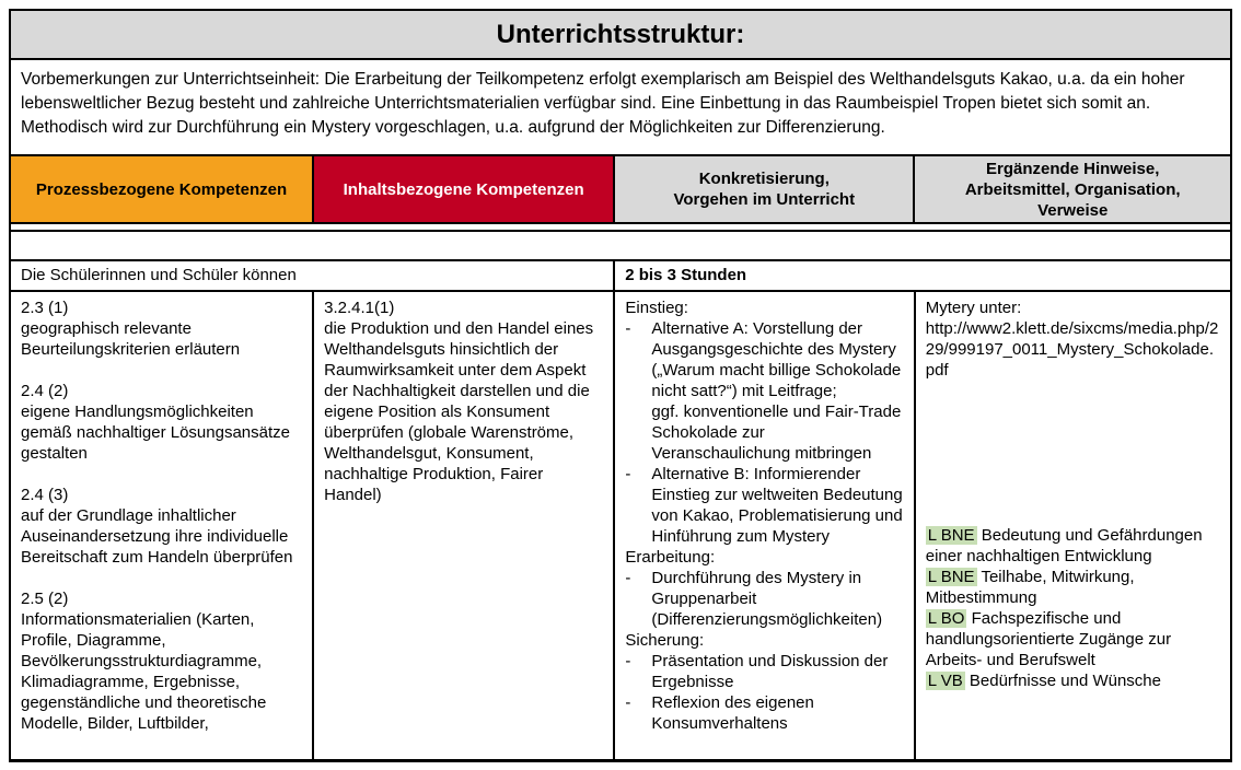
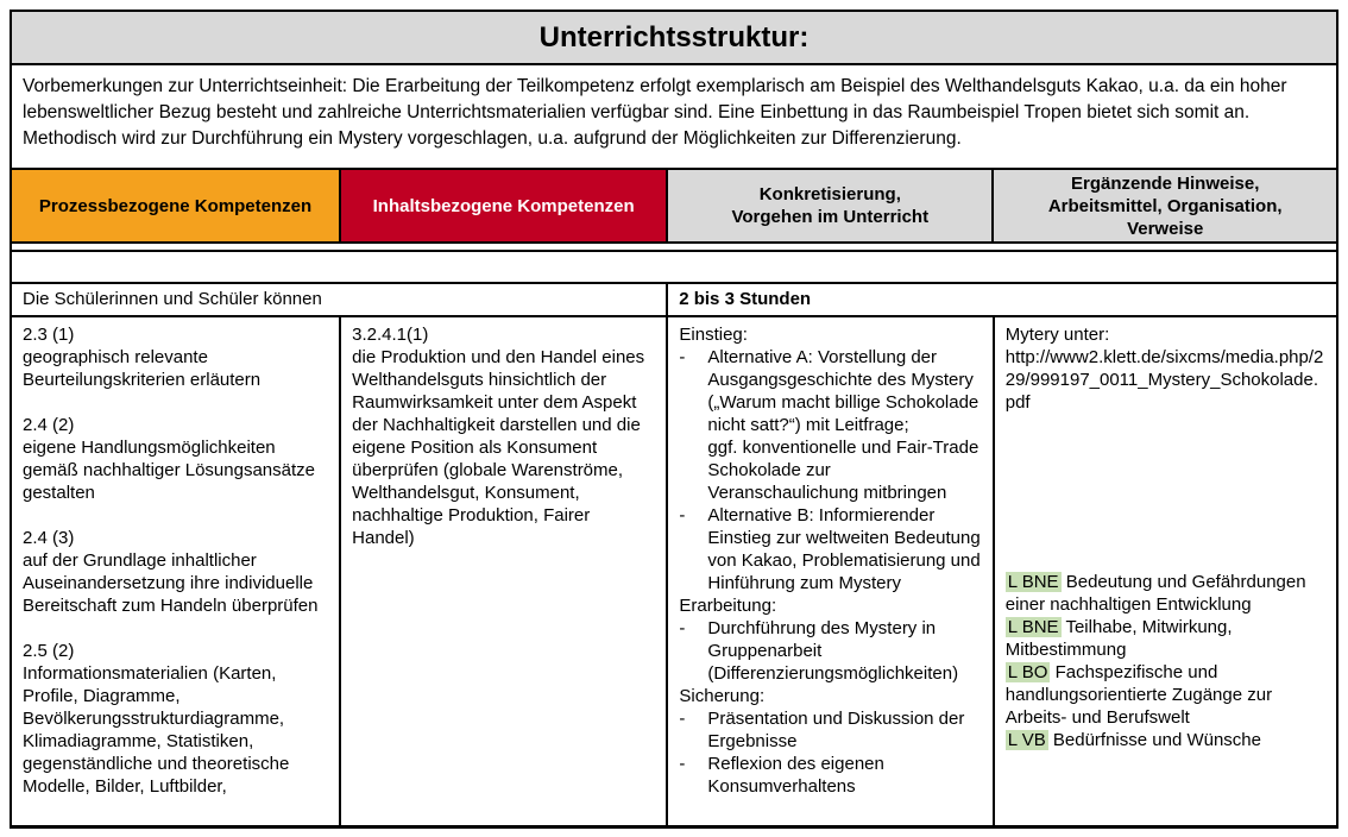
  Unterrichtsstruktur:
  Vorbemerkungen zur Unterrichtseinheit: Die Erarbeitung der Teilkompetenz erfolgt exemplarisch am Beispiel des Welthandelsguts Kakao, u.a. da ein hoher lebensweltlicher Bezug besteht und zahlreiche Unterrichtsmaterialien verfügbar sind. Eine Einbettung in das Raumbeispiel Tropen bietet sich somit an. Methodisch wird zur Durchführung ein Mystery vorgeschlagen, u.a. aufgrund der Möglichkeiten zur Differenzierung.
  Prozessbezogene Kompetenzen
  Inhaltsbezogene Kompetenzen
  Konkretisierung,
  Vorgehen im Unterricht
  Ergänzende Hinweise,
  Arbeitsmittel, Organisation,
  Verweise
  Die Schülerinnen und Schüler können
  2 bis 3 Stunden
  2.3 (1)
  geographisch relevante Beurteilungskriterien erläutern
  2.4 (2)
  eigene Handlungsmöglichkeiten gemäß nachhaltiger Lösungsansätze gestalten
  2.4 (3)
  auf der Grundlage inhaltlicher Auseinandersetzung ihre individuelle Bereitschaft zum Handeln überprüfen
  2.5 (2)
- Informationsmaterialien (Karten, Profile, Diagramme, Bevölkerungsstrukturdiagramme, Klimadiagramme, Ergebnisse, gegenständliche und theoretische Modelle, Bilder, Luftbilder,
+ Informationsmaterialien (Karten, Profile, Diagramme, Bevölkerungsstrukturdiagramme, Klimadiagramme, Statistiken, gegenständliche und theoretische Modelle, Bilder, Luftbilder,
  3.2.4.1(1)
  die Produktion und den Handel eines Welthandelsguts hinsichtlich der Raumwirksamkeit unter dem Aspekt der Nachhaltigkeit darstellen und die eigene Position als Konsument überprüfen (globale Warenströme, Welthandelsgut, Konsument, nachhaltige Produktion, Fairer Handel)
  Einstieg:
  -
  Alternative A: Vorstellung der Ausgangsgeschichte des Mystery („Warum macht billige Schokolade nicht satt?“) mit Leitfrage;
  ggf. konventionelle und Fair-Trade Schokolade zur Veranschaulichung mitbringen
  -
  Alternative B: Informierender Einstieg zur weltweiten Bedeutung von Kakao, Problematisierung und Hinführung zum Mystery
  Erarbeitung:
  -
  Durchführung des Mystery in Gruppenarbeit (Differenzierungsmöglichkeiten)
  Sicherung:
  -
  Präsentation und Diskussion der Ergebnisse
  -
  Reflexion des eigenen Konsumverhaltens
  Mytery unter:
  http://www2.klett.de/sixcms/media.php/229/999197_0011_Mystery_Schokolade.pdf
  L BNE Bedeutung und Gefährdungen einer nachhaltigen Entwicklung
  L BNE Teilhabe, Mitwirkung, Mitbestimmung
  L BO Fachspezifische und handlungsorientierte Zugänge zur Arbeits- und Berufswelt
  L VB Bedürfnisse und Wünsche
